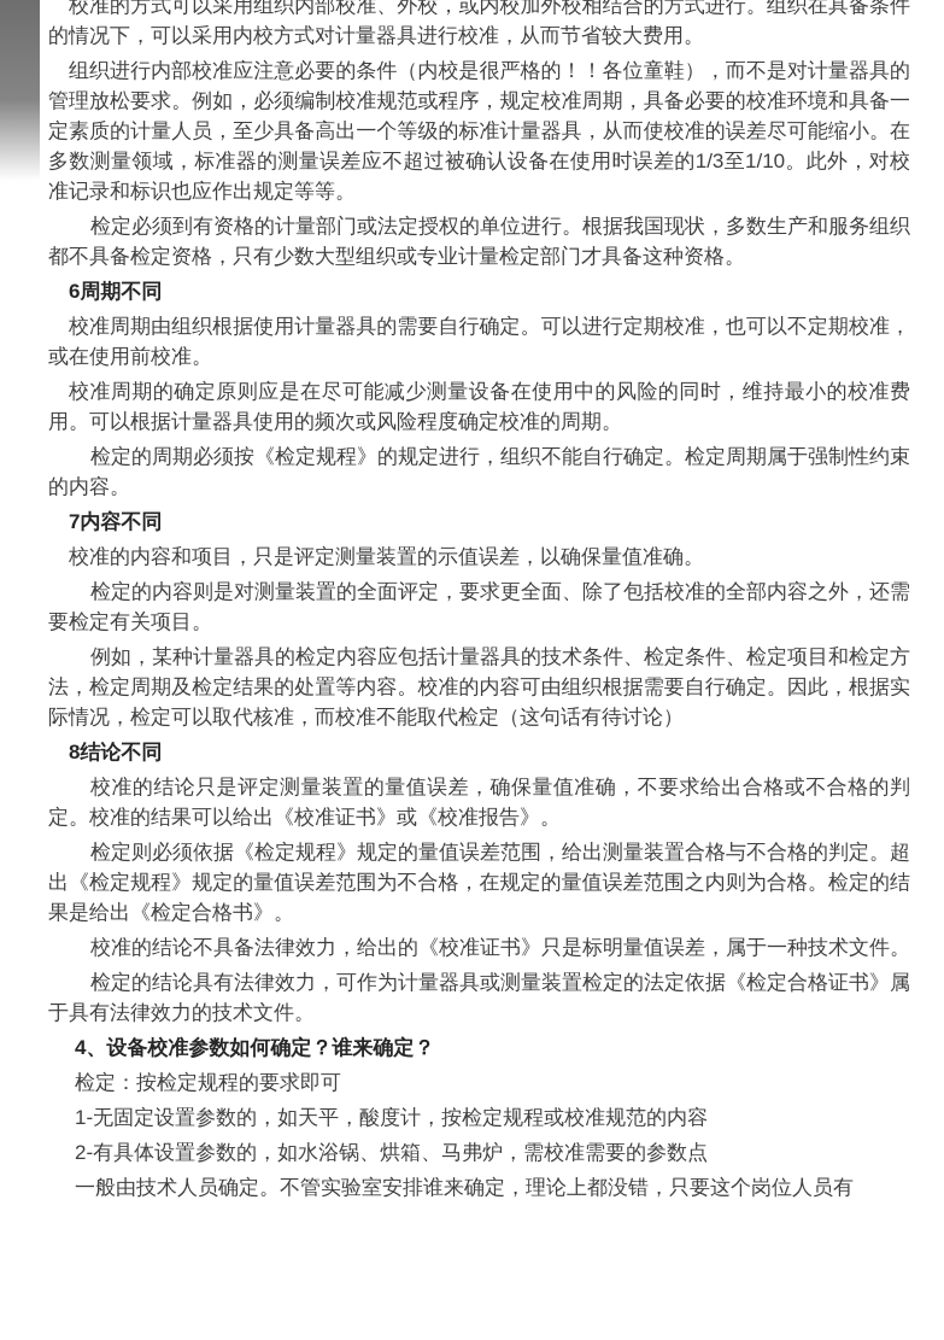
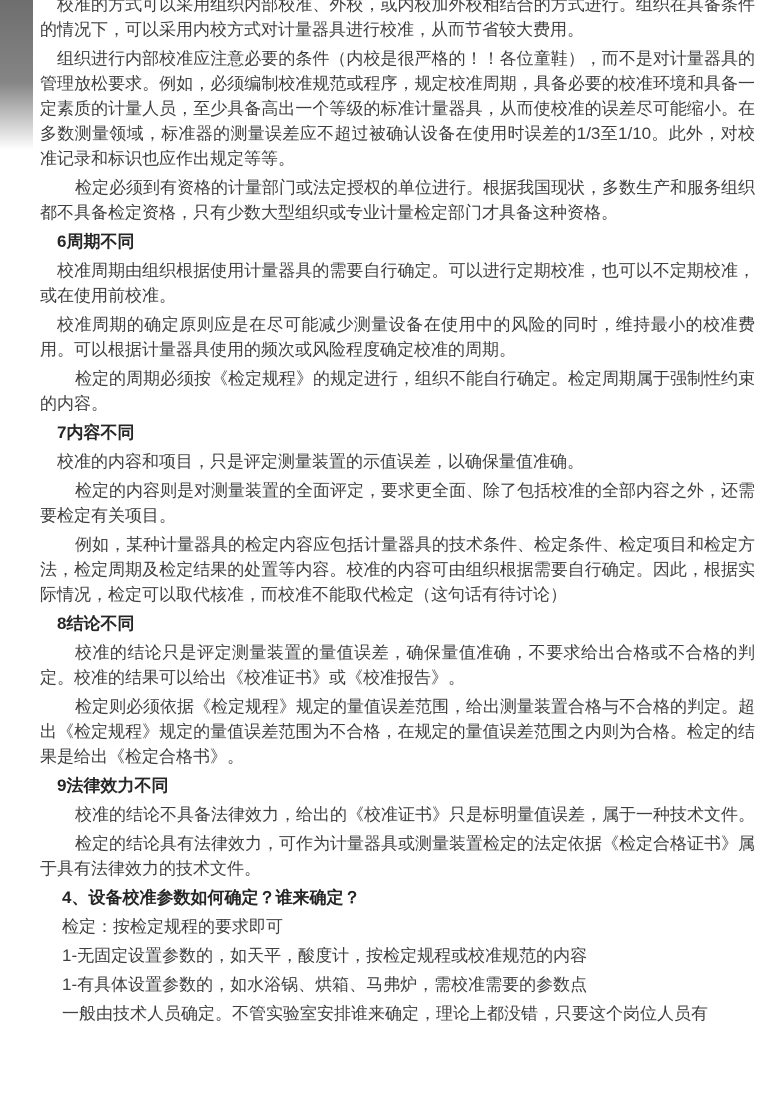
  校准的方式可以采用组织内部校准、外校，或内校加外校相结合的方式进行。组织在具备条件的情况下，可以采用内校方式对计量器具进行校准，从而节省较大费用。
  组织进行内部校准应注意必要的条件（内校是很严格的！！各位童鞋），而不是对计量器具的管理放松要求。例如，必须编制校准规范或程序，规定校准周期，具备必要的校准环境和具备一定素质的计量人员，至少具备高出一个等级的标准计量器具，从而使校准的误差尽可能缩小。在多数测量领域，标准器的测量误差应不超过被确认设备在使用时误差的1/3至1/10。此外，对校准记录和标识也应作出规定等等。
  检定必须到有资格的计量部门或法定授权的单位进行。根据我国现状，多数生产和服务组织都不具备检定资格，只有少数大型组织或专业计量检定部门才具备这种资格。
  6周期不同
  校准周期由组织根据使用计量器具的需要自行确定。可以进行定期校准，也可以不定期校准，或在使用前校准。
  校准周期的确定原则应是在尽可能减少测量设备在使用中的风险的同时，维持最小的校准费用。可以根据计量器具使用的频次或风险程度确定校准的周期。
  检定的周期必须按《检定规程》的规定进行，组织不能自行确定。检定周期属于强制性约束的内容。
  7内容不同
  校准的内容和项目，只是评定测量装置的示值误差，以确保量值准确。
  检定的内容则是对测量装置的全面评定，要求更全面、除了包括校准的全部内容之外，还需要检定有关项目。
  例如，某种计量器具的检定内容应包括计量器具的技术条件、检定条件、检定项目和检定方法，检定周期及检定结果的处置等内容。校准的内容可由组织根据需要自行确定。因此，根据实际情况，检定可以取代核准，而校准不能取代检定（这句话有待讨论）
  8结论不同
  校准的结论只是评定测量装置的量值误差，确保量值准确，不要求给出合格或不合格的判定。校准的结果可以给出《校准证书》或《校准报告》。
  检定则必须依据《检定规程》规定的量值误差范围，给出测量装置合格与不合格的判定。超出《检定规程》规定的量值误差范围为不合格，在规定的量值误差范围之内则为合格。检定的结果是给出《检定合格书》。
+ 9法律效力不同
  校准的结论不具备法律效力，给出的《校准证书》只是标明量值误差，属于一种技术文件。
  检定的结论具有法律效力，可作为计量器具或测量装置检定的法定依据《检定合格证书》属于具有法律效力的技术文件。
  4、设备校准参数如何确定？谁来确定？
  检定：按检定规程的要求即可
  1-无固定设置参数的，如天平，酸度计，按检定规程或校准规范的内容
- 2-有具体设置参数的，如水浴锅、烘箱、马弗炉，需校准需要的参数点
+ 1-有具体设置参数的，如水浴锅、烘箱、马弗炉，需校准需要的参数点
  一般由技术人员确定。不管实验室安排谁来确定，理论上都没错，只要这个岗位人员有
